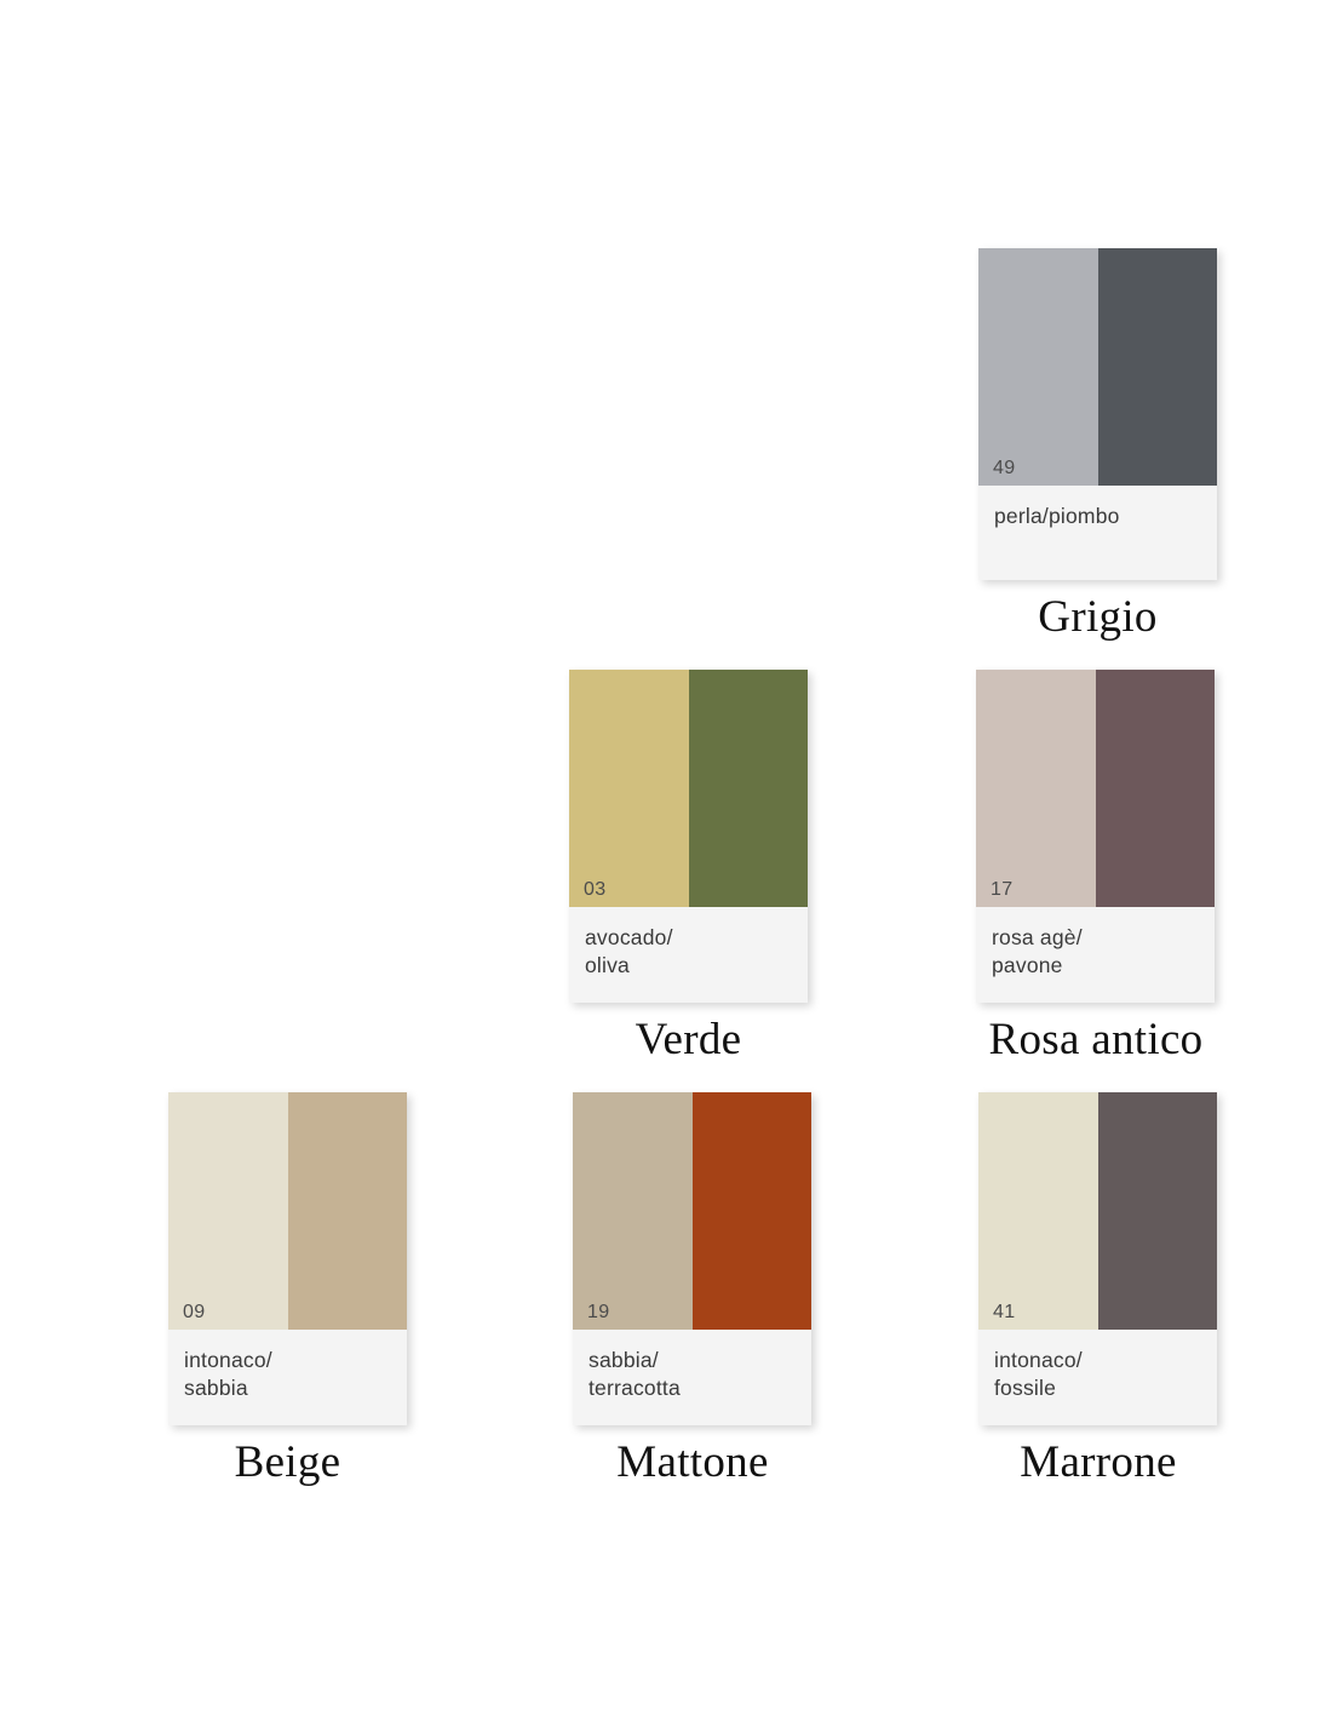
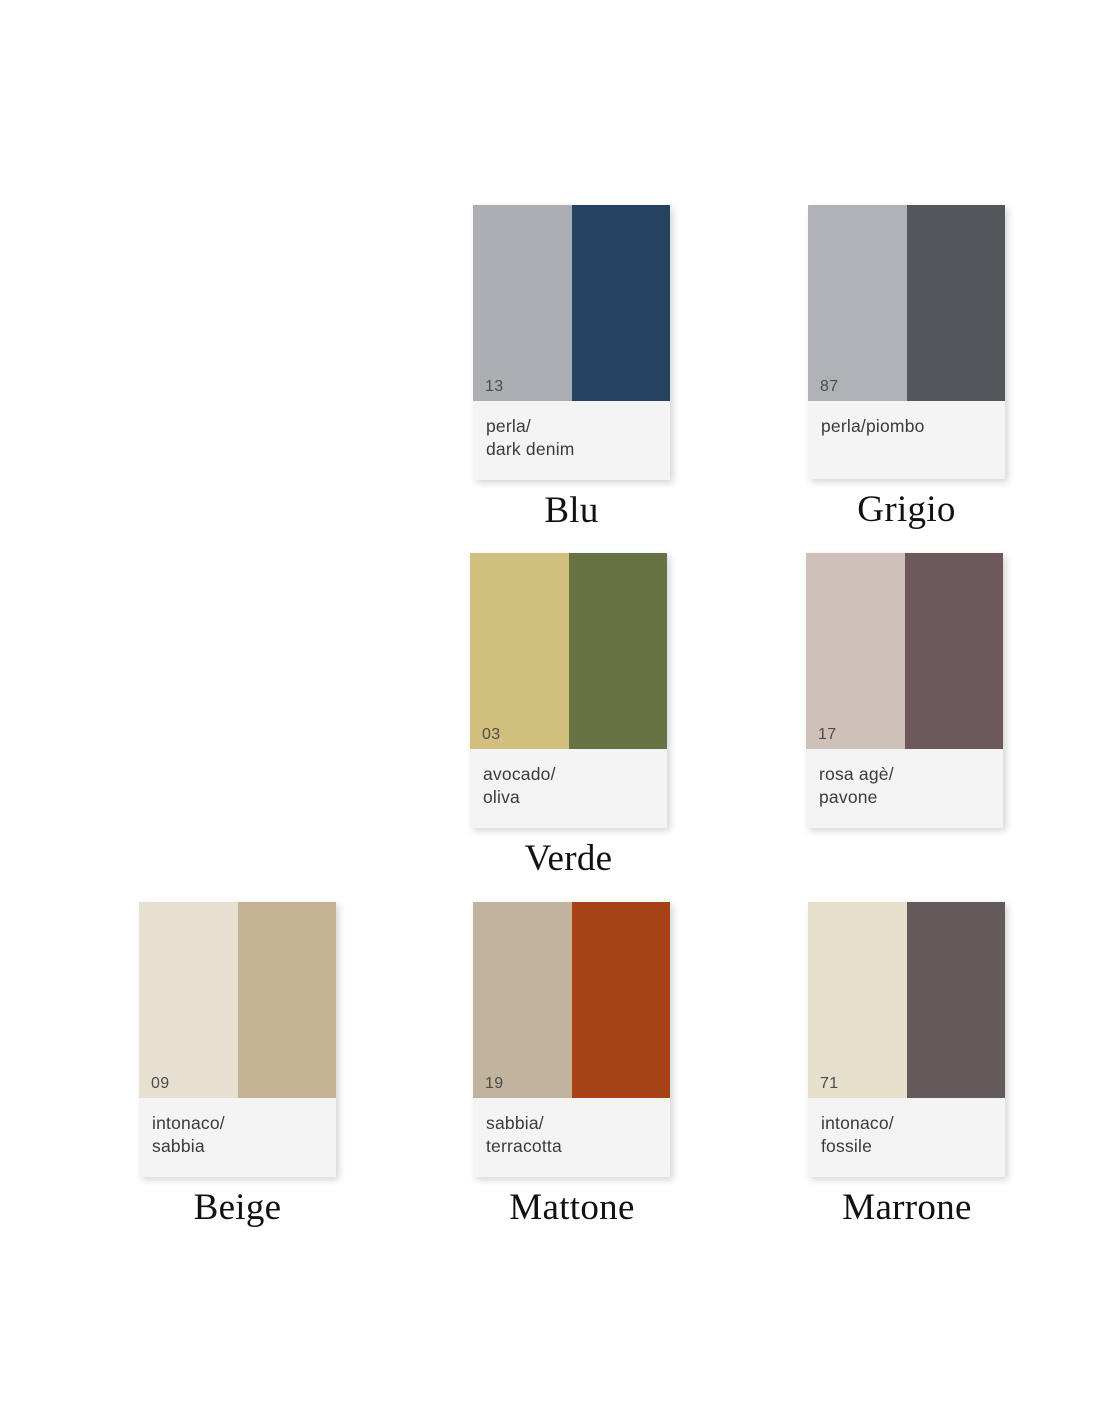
+ 13
+ perla/
+ dark denim
+ Blu
- 49
+ 87
  perla/piombo
  Grigio
  03
  avocado/
  oliva
  Verde
  17
  rosa agè/
  pavone
- Rosa antico
  09
  intonaco/
  sabbia
  Beige
  19
  sabbia/
  terracotta
  Mattone
- 41
+ 71
  intonaco/
  fossile
  Marrone
